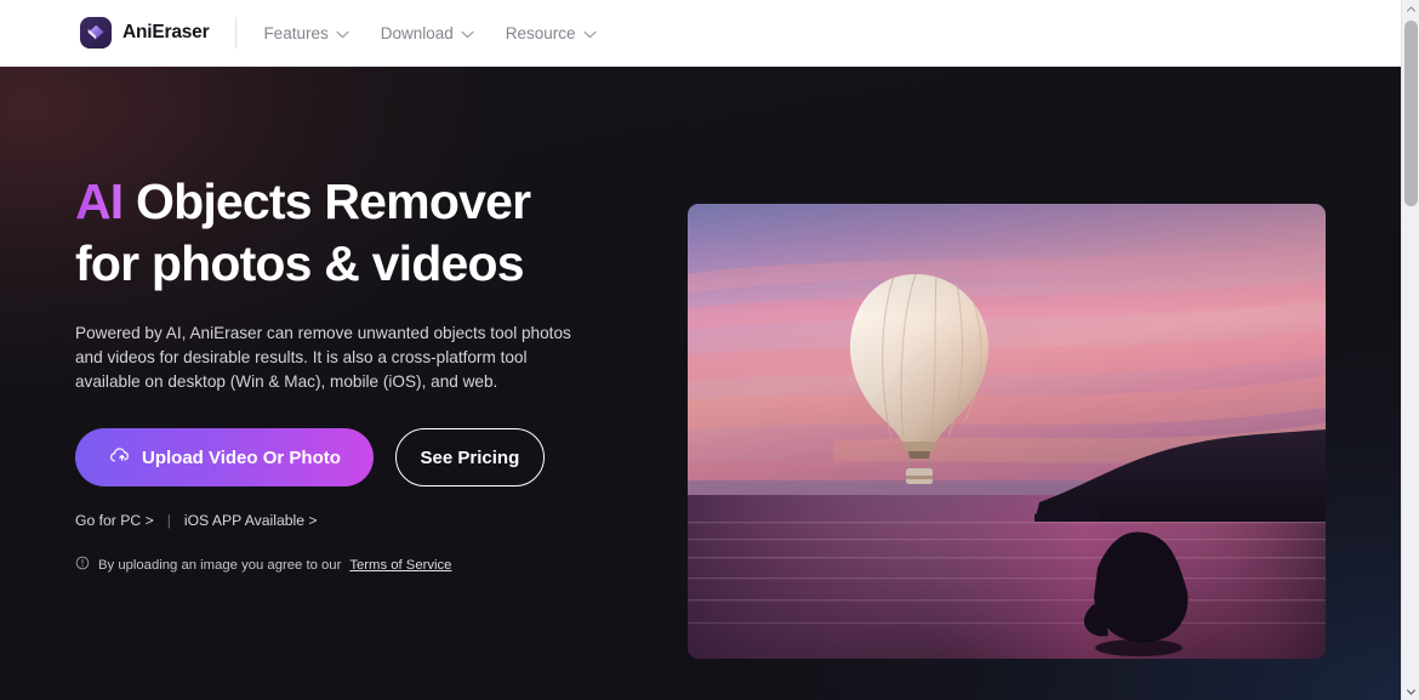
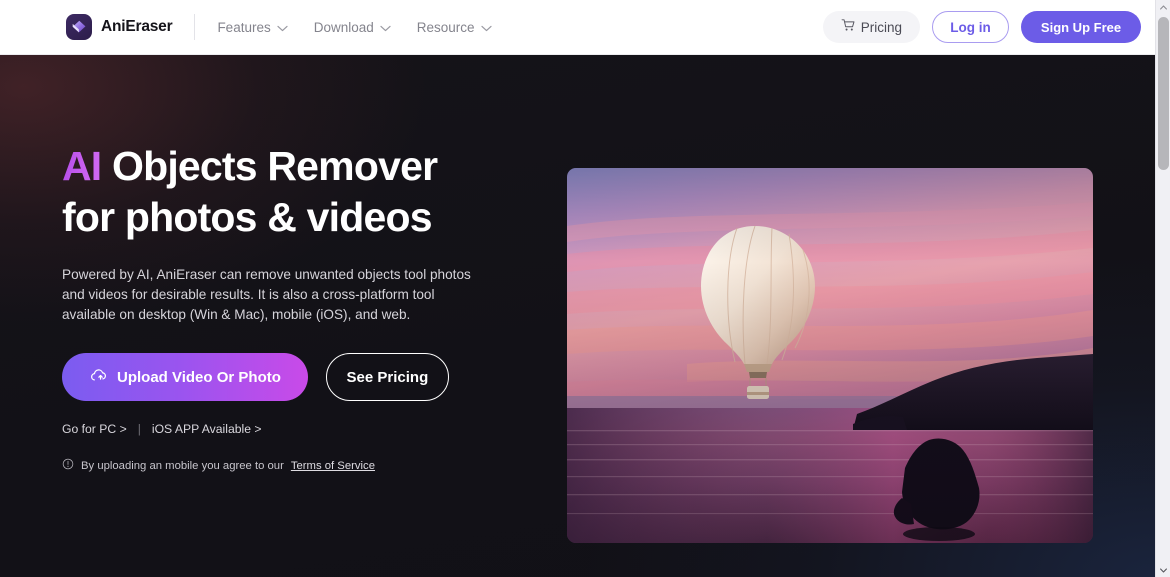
  AniEraser
  Features
  Download
  Resource
+ Pricing
+ Log in
+ Sign Up Free
  AI Objects Remover
  for photos & videos
  Powered by AI, AniEraser can remove unwanted objects tool photos and videos for desirable results. It is also a cross-platform tool available on desktop (Win & Mac), mobile (iOS), and web.
  Upload Video Or Photo
  See Pricing
  Go for PC >
  |
  iOS APP Available >
- By uploading an image you agree to our
+ By uploading an mobile you agree to our
  Terms of Service
